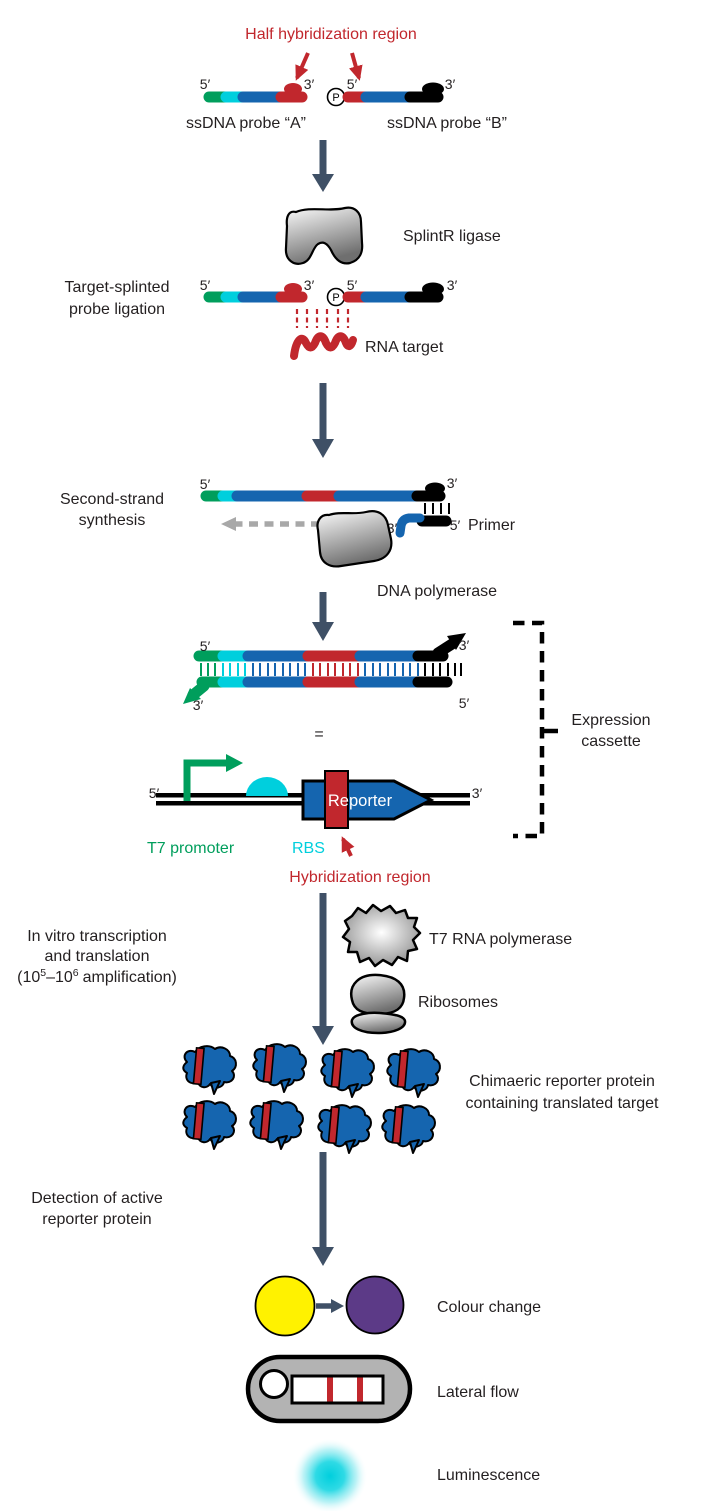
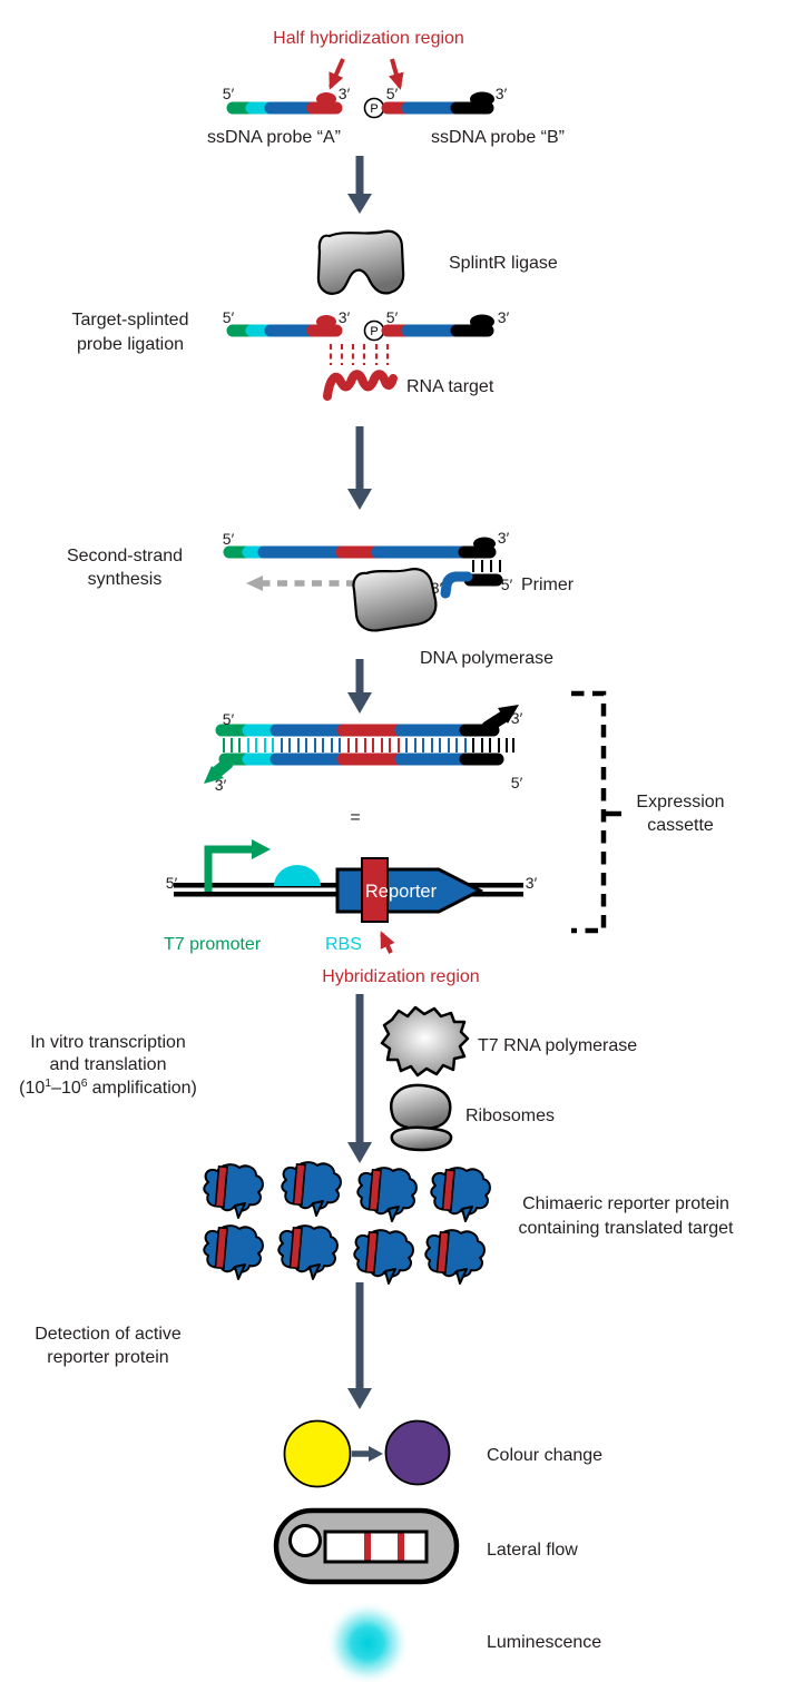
  Half hybridization region
  P
  5′
  3′
  5′
  3′
  ssDNA probe “A”
  ssDNA probe “B”
  SplintR ligase
  Target-splinted
  probe ligation
  P
  5′
  3′
  5′
  3′
  RNA target
  Second-strand
  synthesis
  5′
  3′
  3′
  5′
  Primer
  DNA polymerase
  5′
  3′
  3′
  5′
  =
  Expression
  cassette
  Reporter
  5′
  3′
  T7 promoter
  RBS
  Hybridization region
  In vitro transcription
  and translation
- (105–106 amplification)
+ (101–106 amplification)
  T7 RNA polymerase
  Ribosomes
  Chimaeric reporter protein
  containing translated target
  Detection of active
  reporter protein
  Colour change
  Lateral flow
  Luminescence
